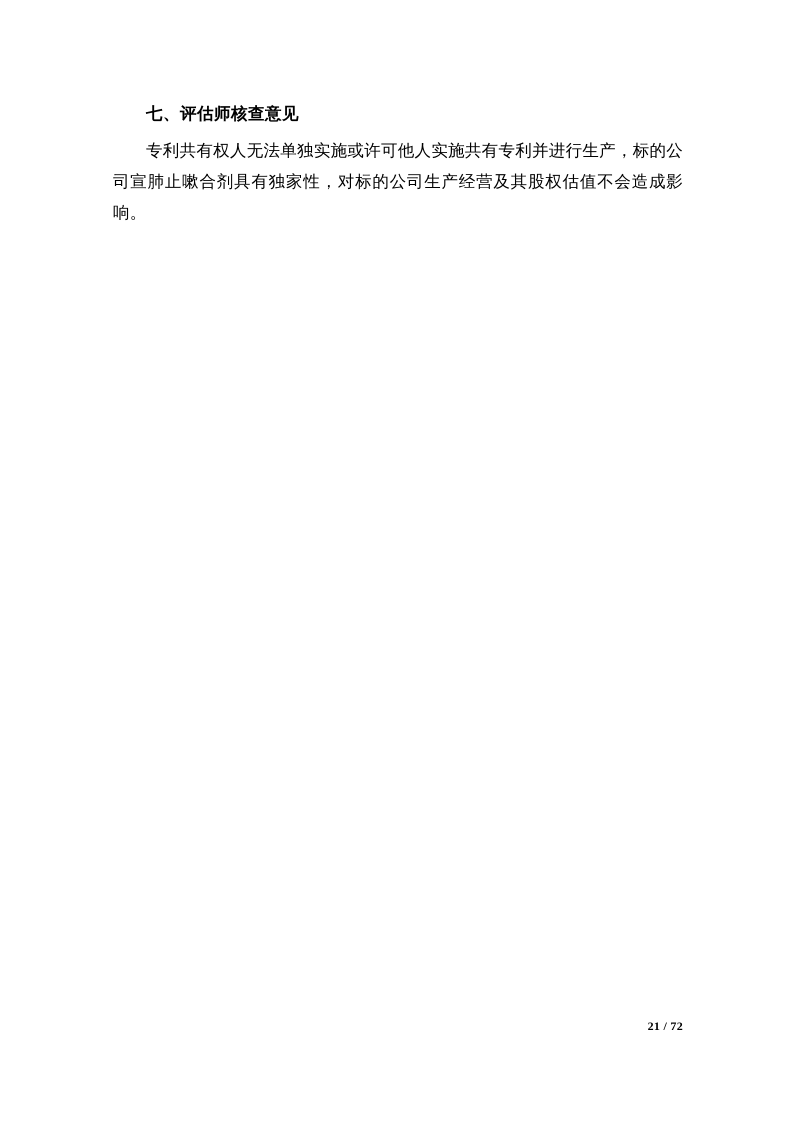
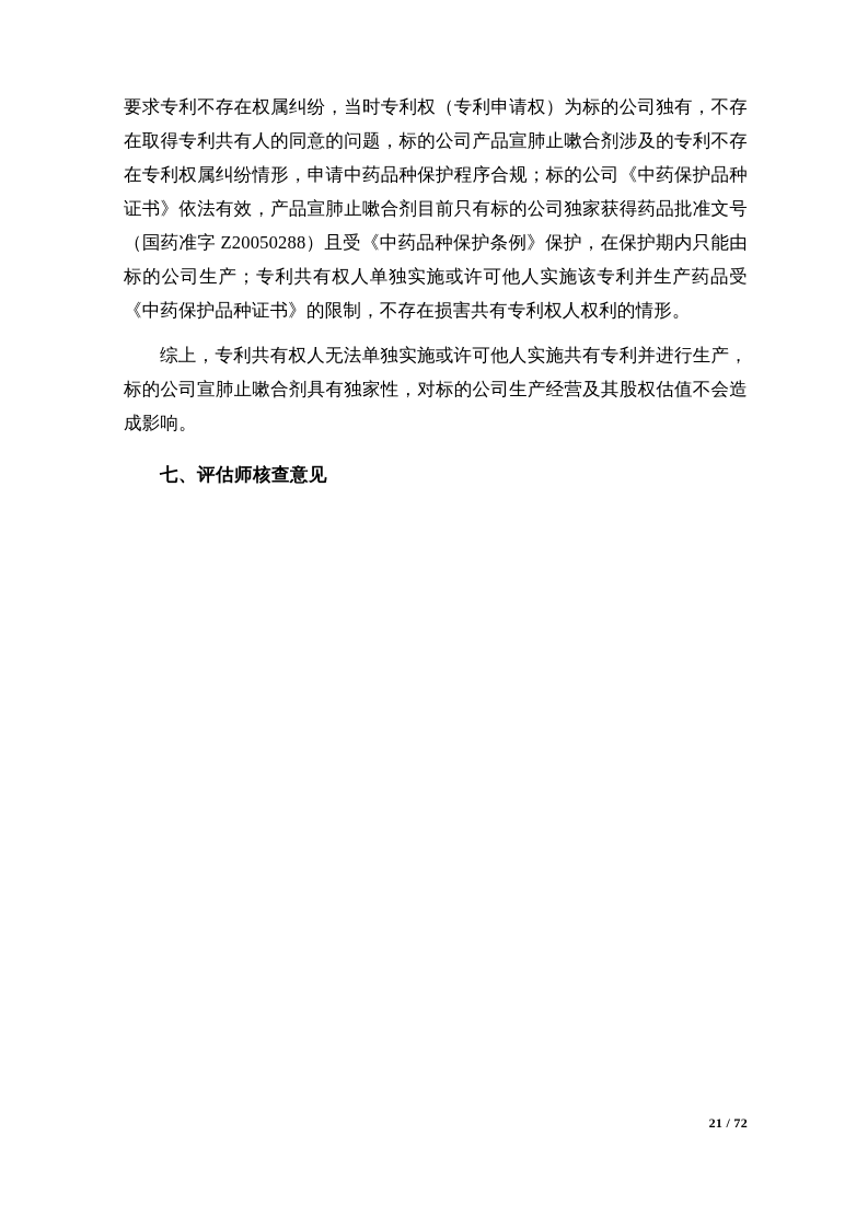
+ 要求专利不存在权属纠纷，当时专利权（专利申请权）为标的公司独有，不存在取得专利共有人的同意的问题，标的公司产品宣肺止嗽合剂涉及的专利不存在专利权属纠纷情形，申请中药品种保护程序合规；标的公司《中药保护品种证书》依法有效，产品宣肺止嗽合剂目前只有标的公司独家获得药品批准文号（国药准字 Z20050288）且受《中药品种保护条例》保护，在保护期内只能由标的公司生产；专利共有权人单独实施或许可他人实施该专利并生产药品受《中药保护品种证书》的限制，不存在损害共有专利权人权利的情形。
+ 综上，专利共有权人无法单独实施或许可他人实施共有专利并进行生产，标的公司宣肺止嗽合剂具有独家性，对标的公司生产经营及其股权估值不会造成影响。
  七、评估师核查意见
- 专利共有权人无法单独实施或许可他人实施共有专利并进行生产，标的公司宣肺止嗽合剂具有独家性，对标的公司生产经营及其股权估值不会造成影响。
  21 / 72
